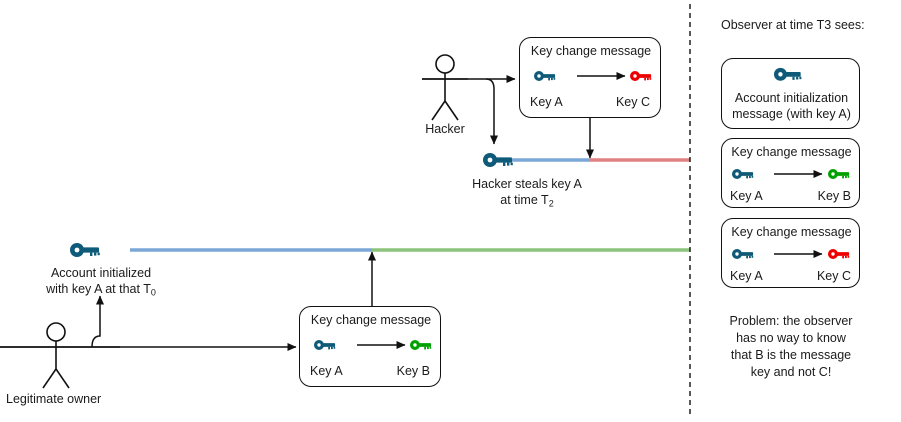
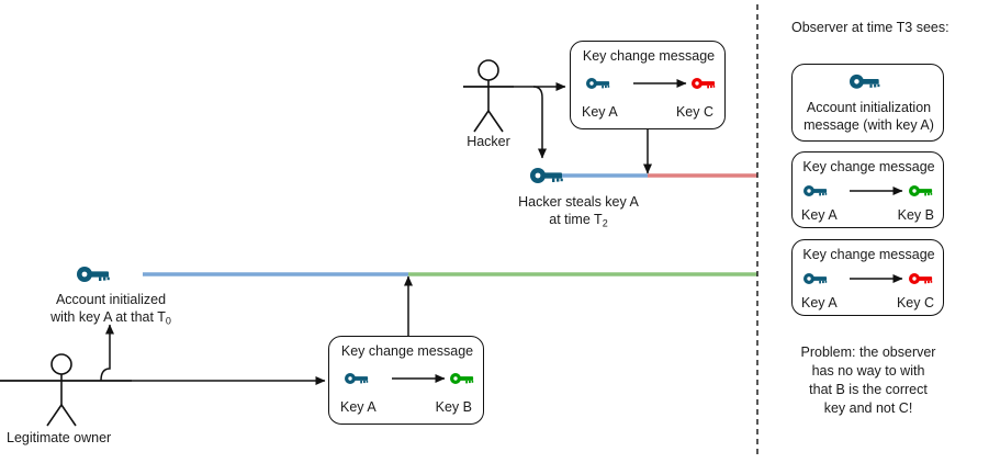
  Hacker
  Key change message
  Key A
  Key C
  Hacker steals key A
  at time T2
  Account initialized
  with key A at that T0
  Legitimate owner
  Key change message
  Key A
  Key B
  Observer at time T3 sees:
  Account initialization
  message (with key A)
  Key change message
  Key A
  Key B
  Key change message
  Key A
  Key C
  Problem: the observer
- has no way to know
+ has no way to with
- that B is the message
+ that B is the correct
  key and not C!
